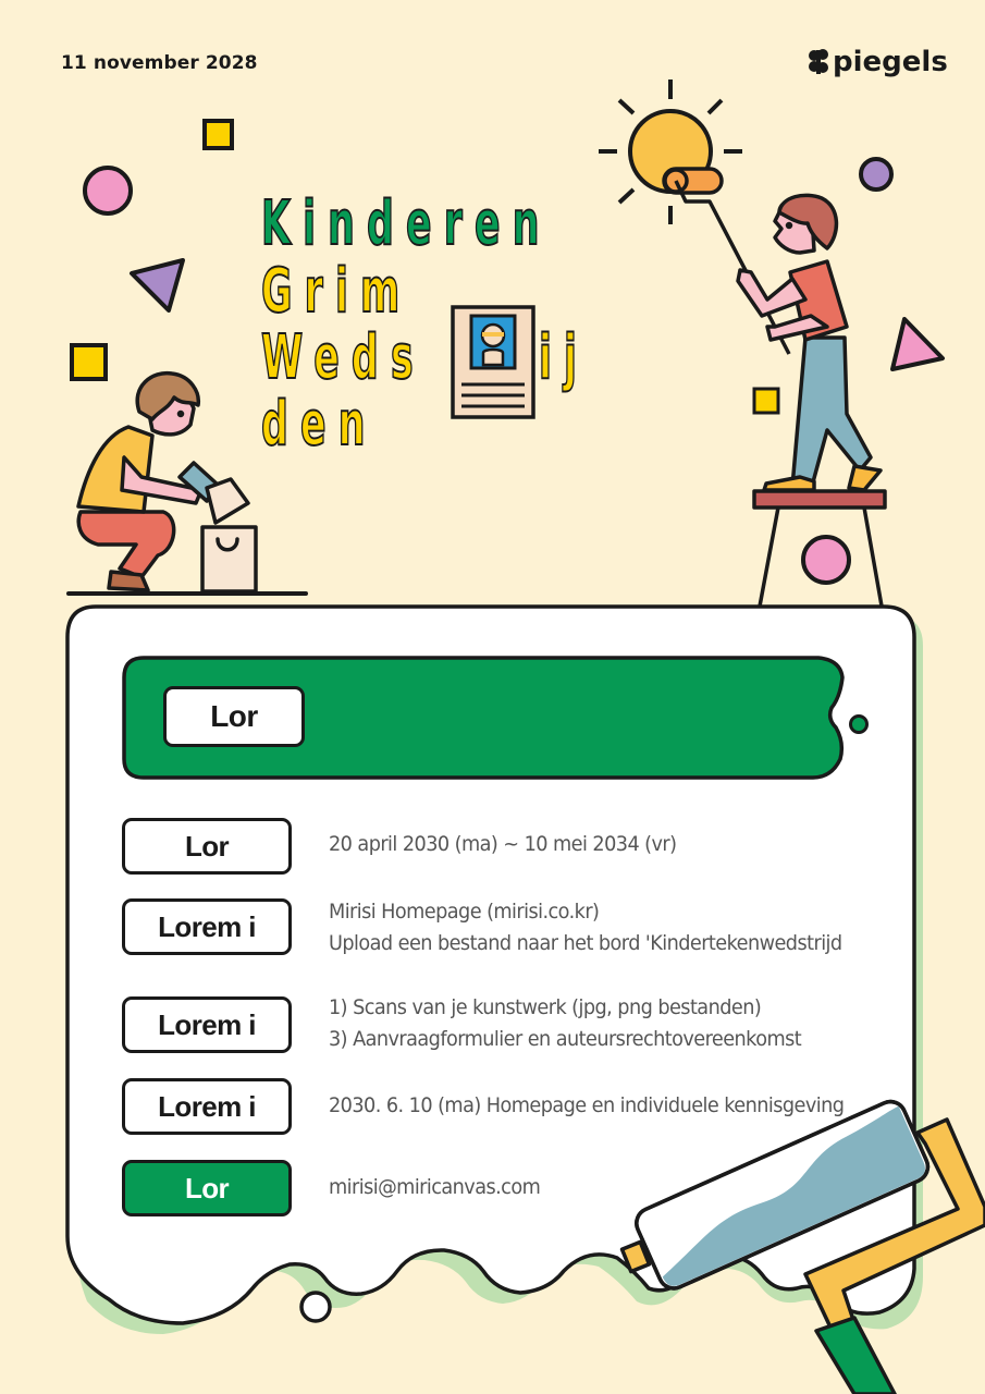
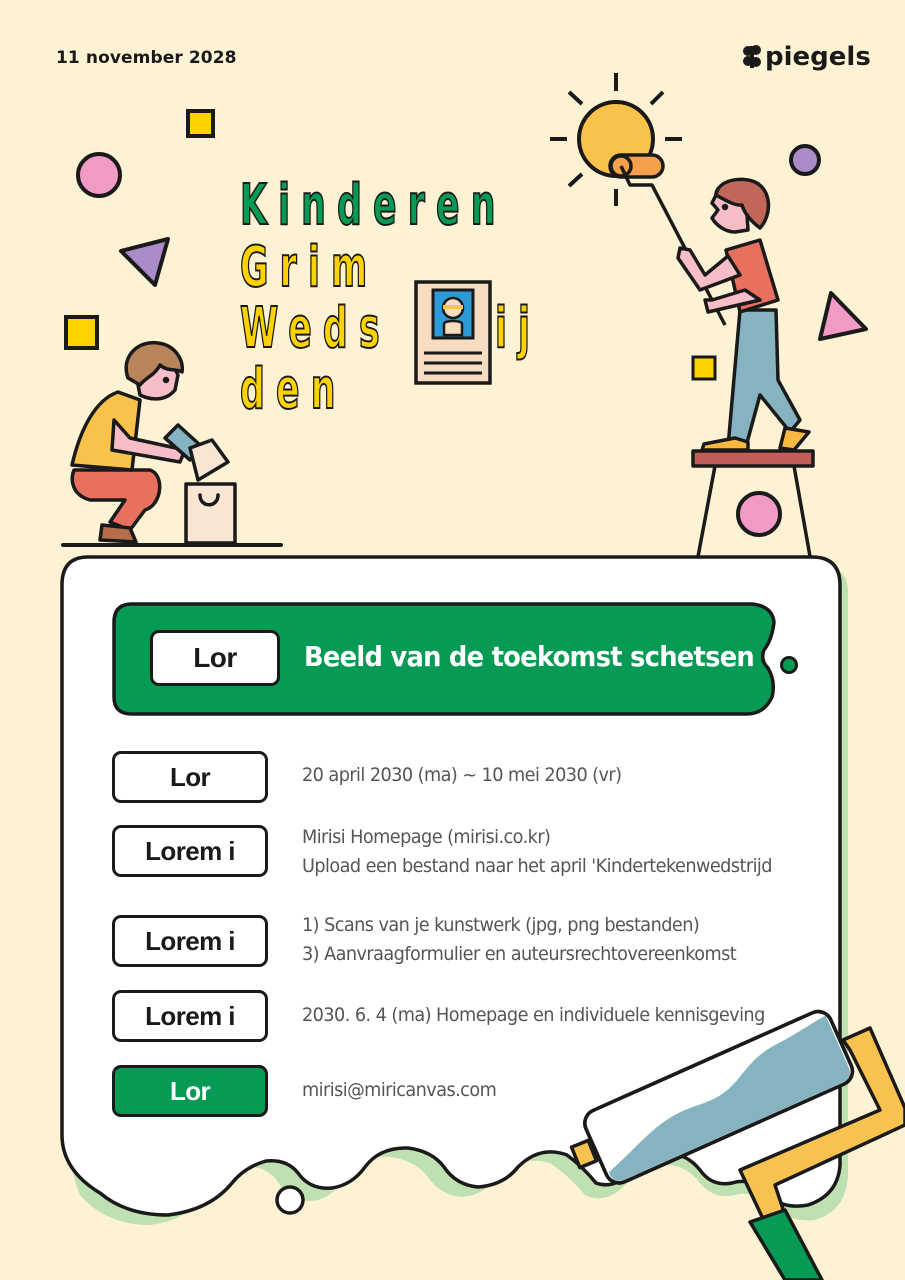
  11 november 2028
  piegels
  Kinderen
  Grim
  Weds
  ij
  den
  Lor
+ Beeld van de toekomst schetsen
  Lor
- 20 april 2030 (ma) ~ 10 mei 2034 (vr)
+ 20 april 2030 (ma) ~ 10 mei 2030 (vr)
  Lorem i
  Mirisi Homepage (mirisi.co.kr)
- Upload een bestand naar het bord 'Kindertekenwedstrijd
+ Upload een bestand naar het april 'Kindertekenwedstrijd
  Lorem i
  1) Scans van je kunstwerk (jpg, png bestanden)
  3) Aanvraagformulier en auteursrechtovereenkomst
  Lorem i
- 2030. 6. 10 (ma) Homepage en individuele kennisgeving
+ 2030. 6. 4 (ma) Homepage en individuele kennisgeving
  Lor
  mirisi@miricanvas.com
